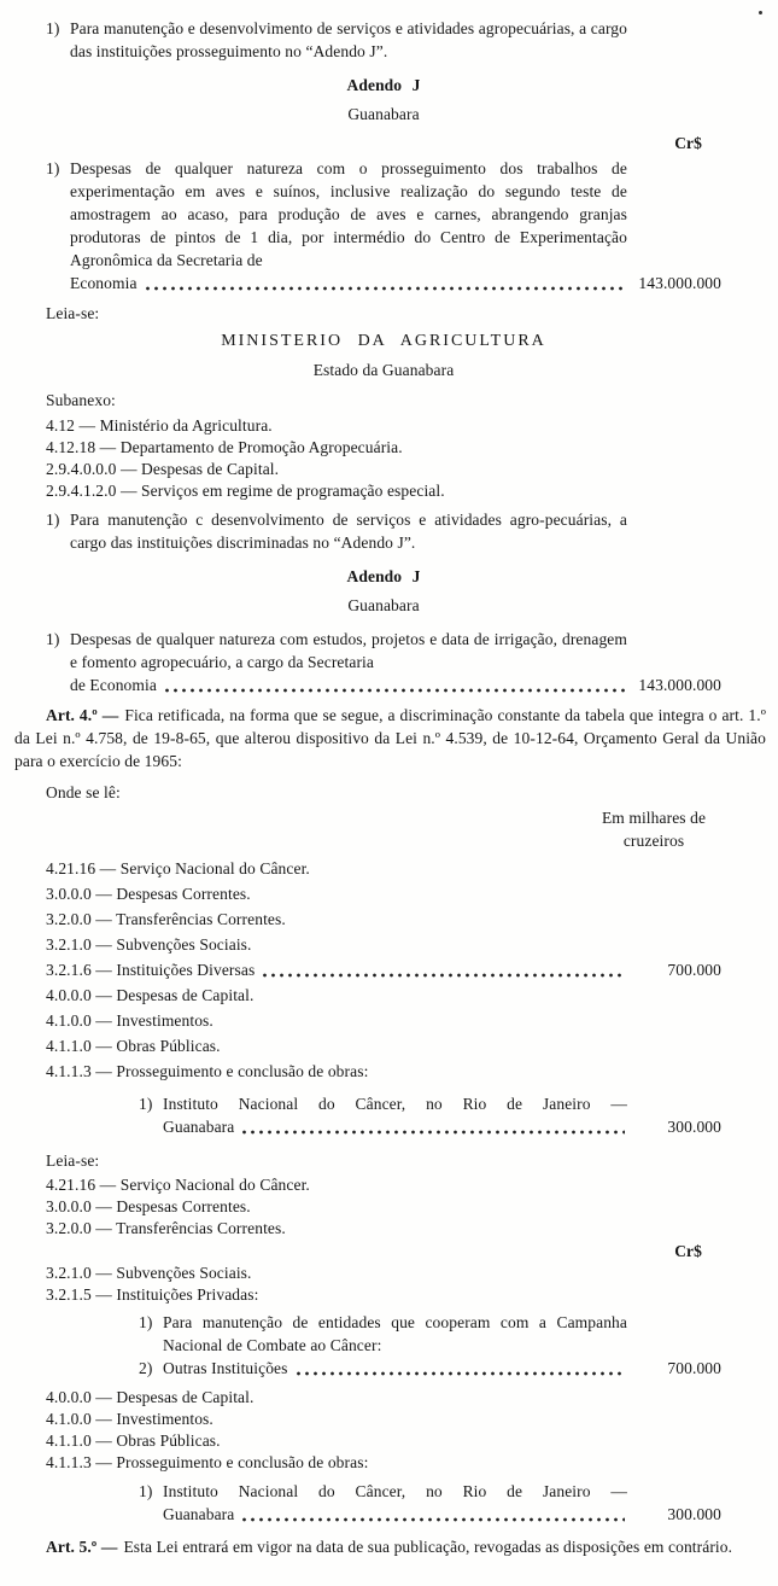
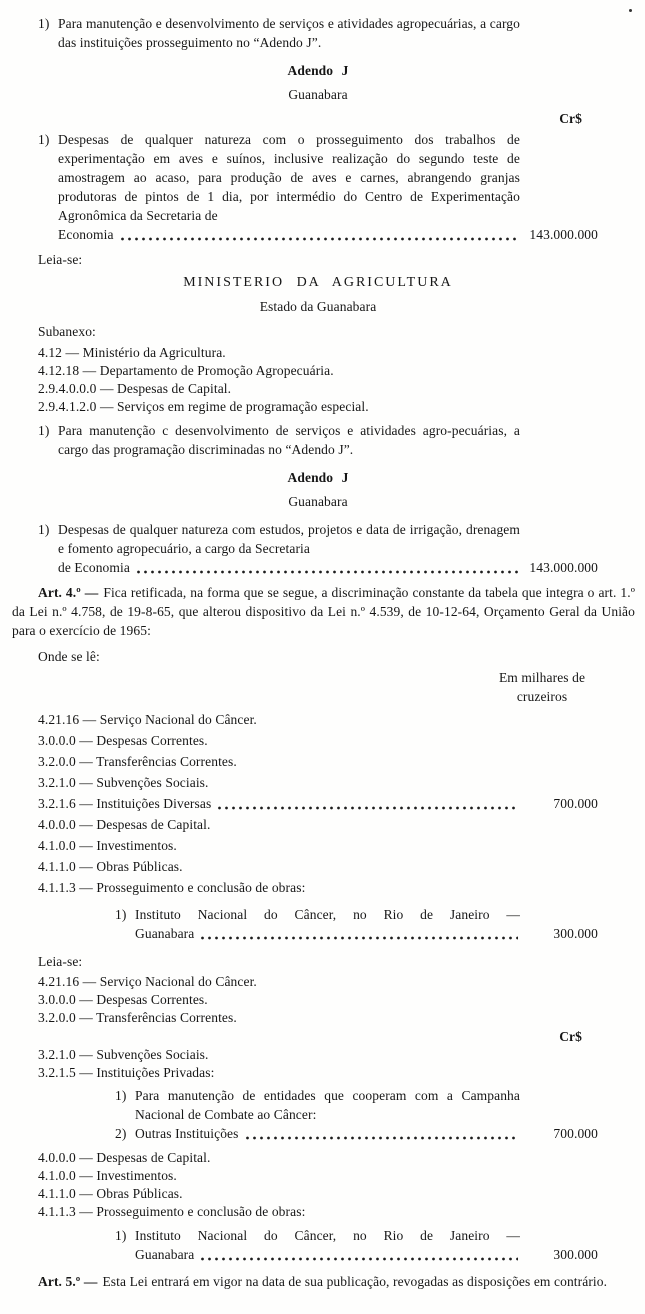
  1)
  Para manutenção e desenvolvimento de serviços e atividades agropecuárias, a cargo das instituições prosseguimento no “Adendo J”.
  Adendo J
  Guanabara
  Cr$
  1)
  Despesas de qualquer natureza com o prosseguimento dos trabalhos de experimentação em aves e suínos, inclusive realização do segundo teste de amostragem ao acaso, para produção de aves e carnes, abrangendo granjas produtoras de pintos de 1 dia, por intermédio do Centro de Experimentação Agronômica da Secretaria de
  Economia
  143.000.000
  Leia-se:
  MINISTERIO DA AGRICULTURA
  Estado da Guanabara
  Subanexo:
  4.12 — Ministério da Agricultura.
  4.12.18 — Departamento de Promoção Agropecuária.
  2.9.4.0.0.0 — Despesas de Capital.
  2.9.4.1.2.0 — Serviços em regime de programação especial.
  1)
- Para manutenção c desenvolvimento de serviços e atividades agro-pecuárias, a cargo das instituições discriminadas no “Adendo J”.
+ Para manutenção c desenvolvimento de serviços e atividades agro-pecuárias, a cargo das programação discriminadas no “Adendo J”.
  Adendo J
  Guanabara
  1)
  Despesas de qualquer natureza com estudos, projetos e data de irrigação, drenagem e fomento agropecuário, a cargo da Secretaria
  de Economia
  143.000.000
  Art. 4.º — Fica retificada, na forma que se segue, a discriminação constante da tabela que integra o art. 1.º da Lei n.º 4.758, de 19-8-65, que alterou dispositivo da Lei n.º 4.539, de 10-12-64, Orçamento Geral da União para o exercício de 1965:
  Onde se lê:
  Em milhares de
  cruzeiros
  4.21.16 — Serviço Nacional do Câncer.
  3.0.0.0 — Despesas Correntes.
  3.2.0.0 — Transferências Correntes.
  3.2.1.0 — Subvenções Sociais.
  3.2.1.6 — Instituições Diversas
  700.000
  4.0.0.0 — Despesas de Capital.
  4.1.0.0 — Investimentos.
  4.1.1.0 — Obras Públicas.
  4.1.1.3 — Prosseguimento e conclusão de obras:
  1)
  Instituto Nacional do Câncer, no Rio de Janeiro —
  Guanabara
  300.000
  Leia-se:
  4.21.16 — Serviço Nacional do Câncer.
  3.0.0.0 — Despesas Correntes.
  3.2.0.0 — Transferências Correntes.
  Cr$
  3.2.1.0 — Subvenções Sociais.
  3.2.1.5 — Instituições Privadas:
  1)
  Para manutenção de entidades que cooperam com a Campanha Nacional de Combate ao Câncer:
  2)
  Outras Instituições
  700.000
  4.0.0.0 — Despesas de Capital.
  4.1.0.0 — Investimentos.
  4.1.1.0 — Obras Públicas.
  4.1.1.3 — Prosseguimento e conclusão de obras:
  1)
  Instituto Nacional do Câncer, no Rio de Janeiro —
  Guanabara
  300.000
  Art. 5.º — Esta Lei entrará em vigor na data de sua publicação, revogadas as disposições em contrário.
